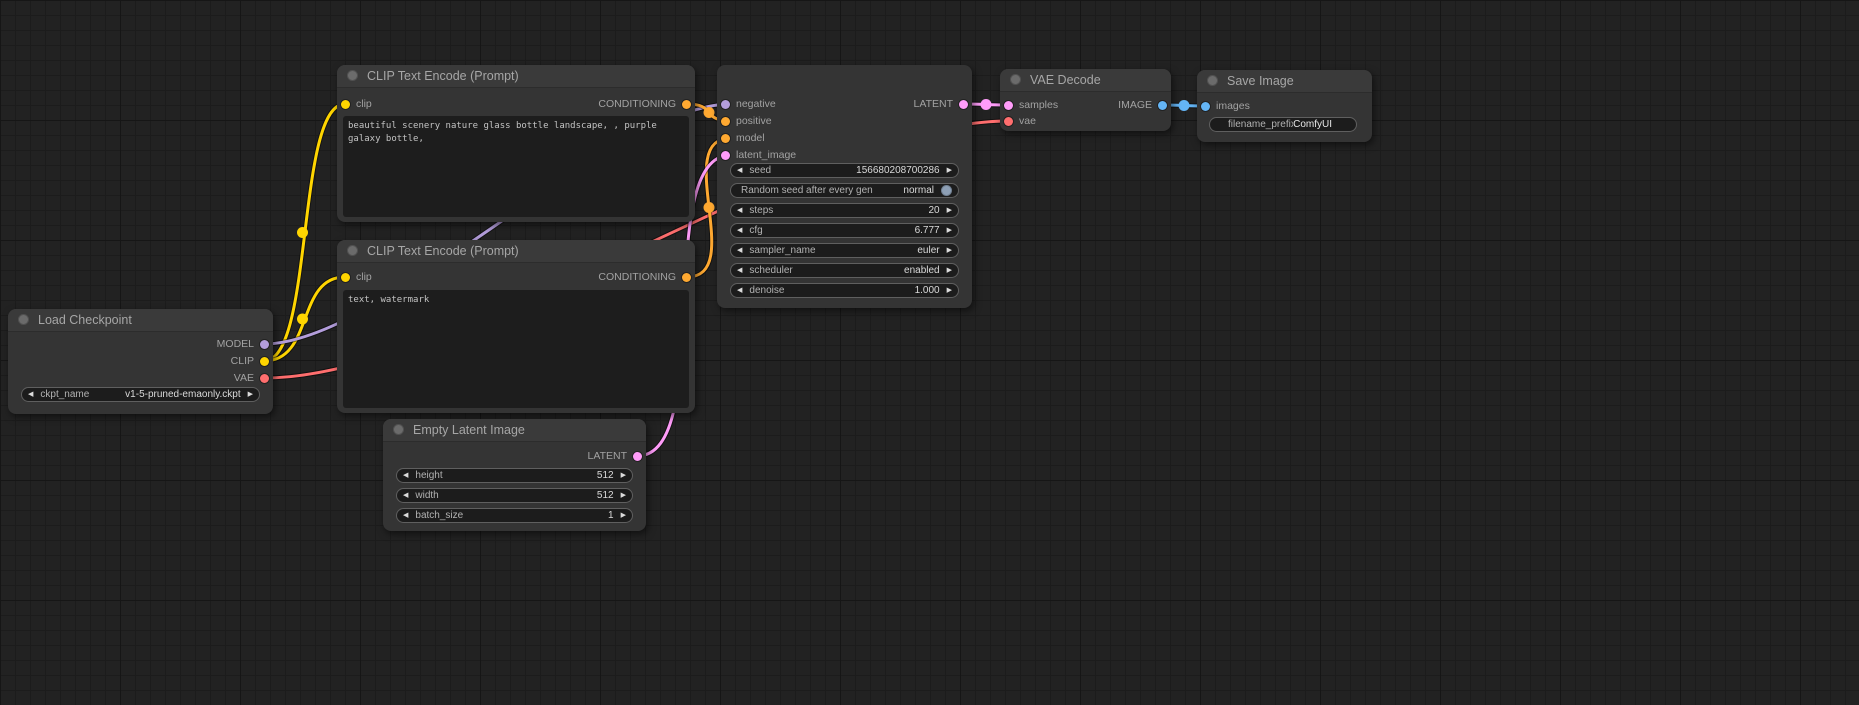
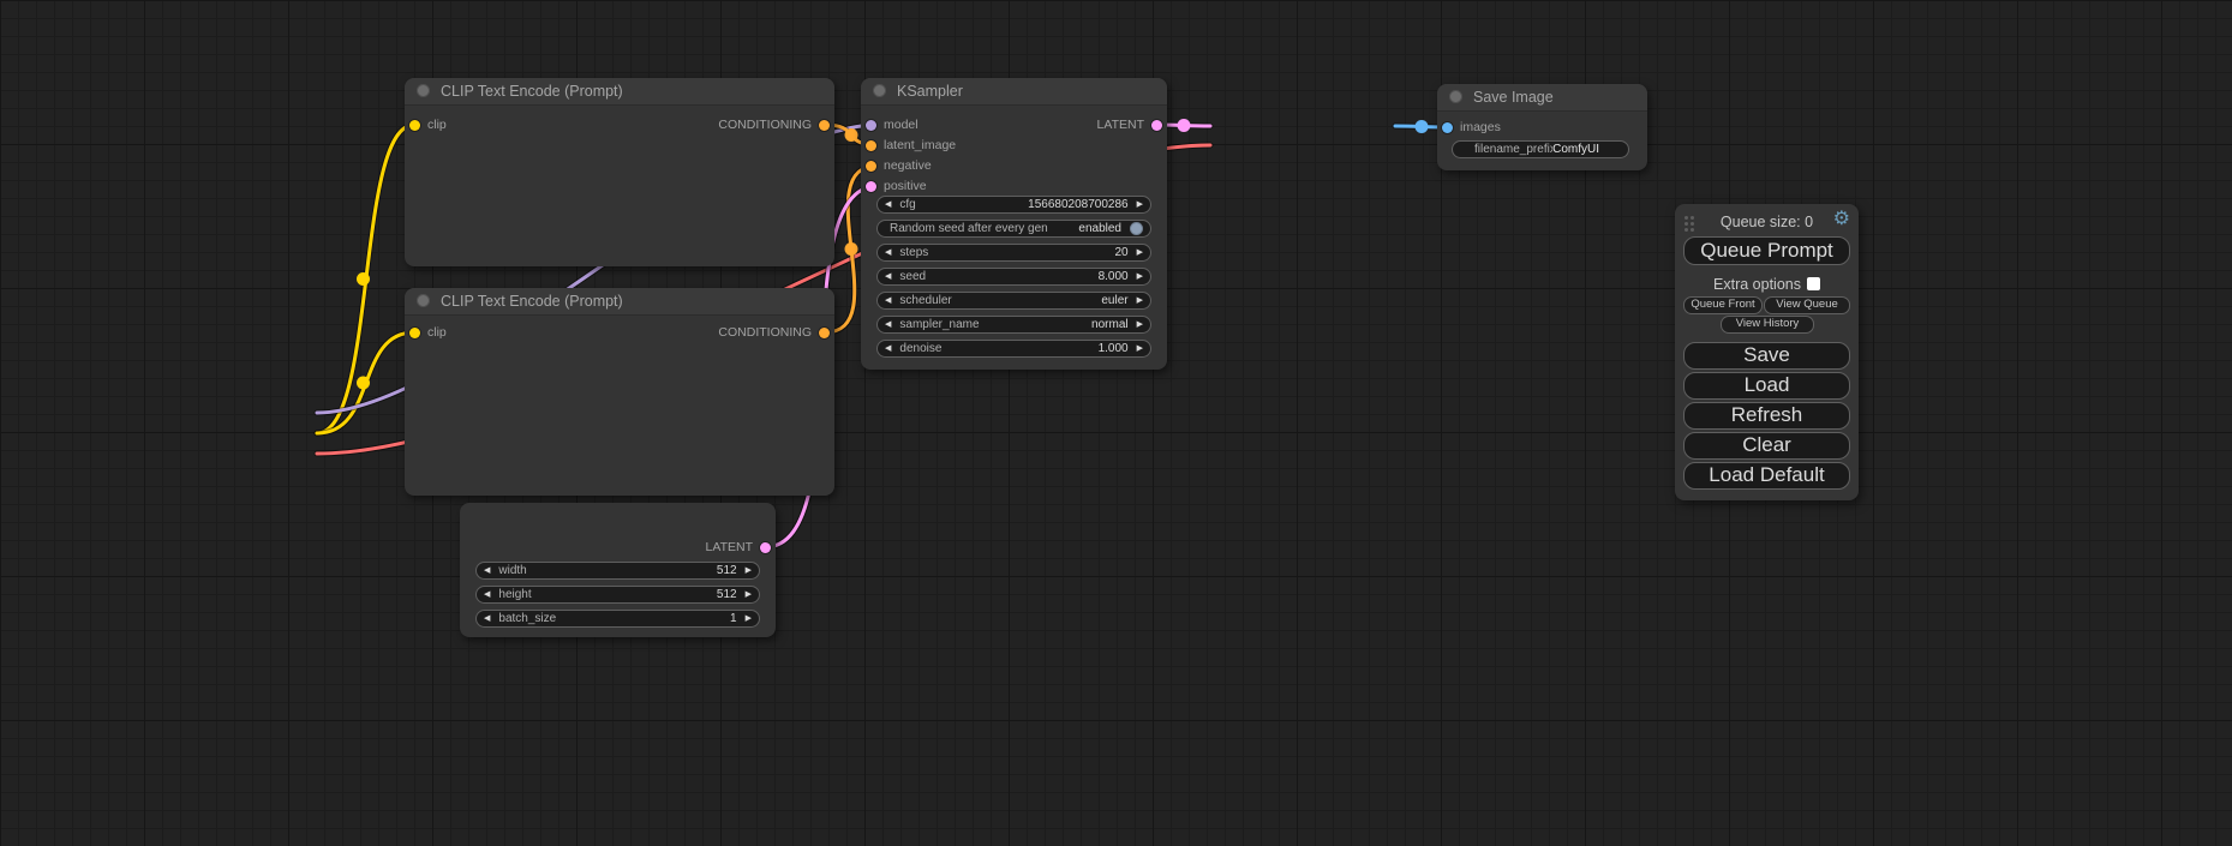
- Load Checkpoint
- MODEL
- CLIP
- VAE
- ckpt_name
- v1-5-pruned-emaonly.ckpt
  CLIP Text Encode (Prompt)
  clip
  CONDITIONING
- beautiful scenery nature glass bottle landscape, , purple galaxy bottle,
  CLIP Text Encode (Prompt)
  clip
  CONDITIONING
- text, watermark
- Empty Latent Image
  LATENT
- height
+ width
  512
- width
+ height
  512
  batch_size
  1
+ KSampler
- negative
+ model
  LATENT
- positive
+ latent_image
- model
+ negative
- latent_image
+ positive
- seed
+ cfg
  156680208700286
  Random seed after every gen
- normal
+ enabled
  steps
  20
- cfg
+ seed
- 6.777
+ 8.000
- sampler_name
+ scheduler
  euler
- scheduler
+ sampler_name
- enabled
+ normal
  denoise
  1.000
- VAE Decode
- samples
- IMAGE
- vae
  Save Image
  images
  filename_prefi
  ComfyUI
+ Queue size: 0
+ ⚙
+ Queue Prompt
+ Extra options
+ Queue Front
+ View Queue
+ View History
+ Save
+ Load
+ Refresh
+ Clear
+ Load Default
